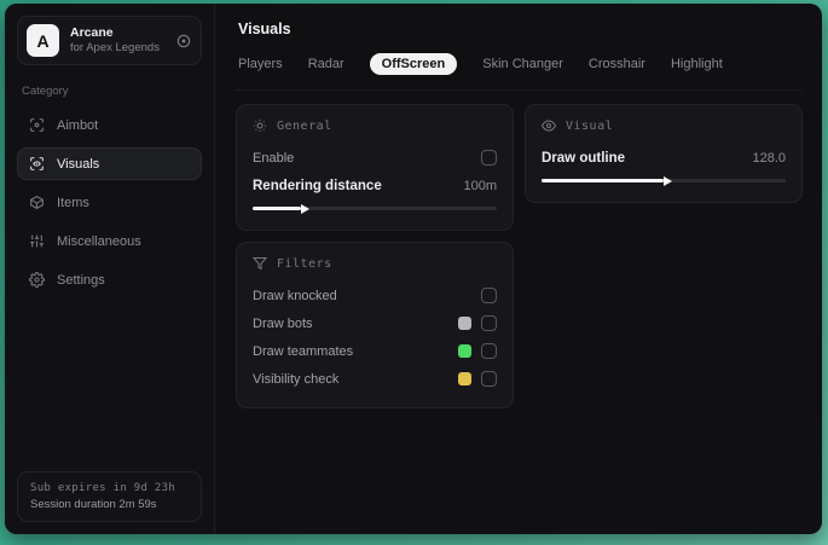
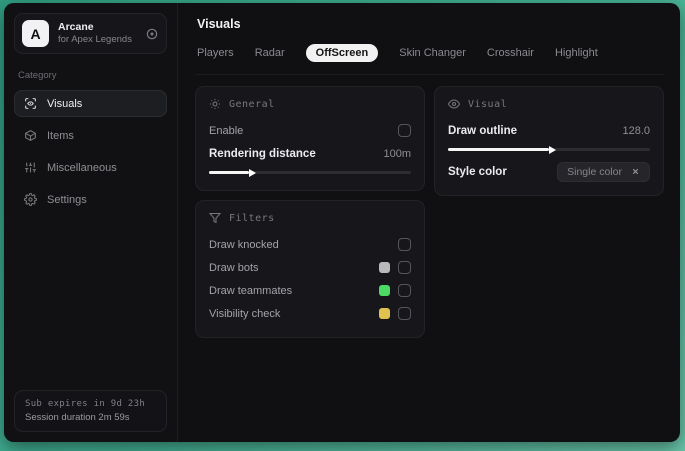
  A
  Arcane
  for Apex Legends
  Category
- Aimbot
  Visuals
  Items
  Miscellaneous
  Settings
  Sub expires in 9d 23h
  Session duration 2m 59s
  Visuals
  Players
  Radar
  OffScreen
  Skin Changer
  Crosshair
  Highlight
  General
  Enable
  Rendering distance
  100m
  Filters
  Draw knocked
  Draw bots
  Draw teammates
  Visibility check
  Visual
  Draw outline
  128.0
+ Style color
+ Single color
